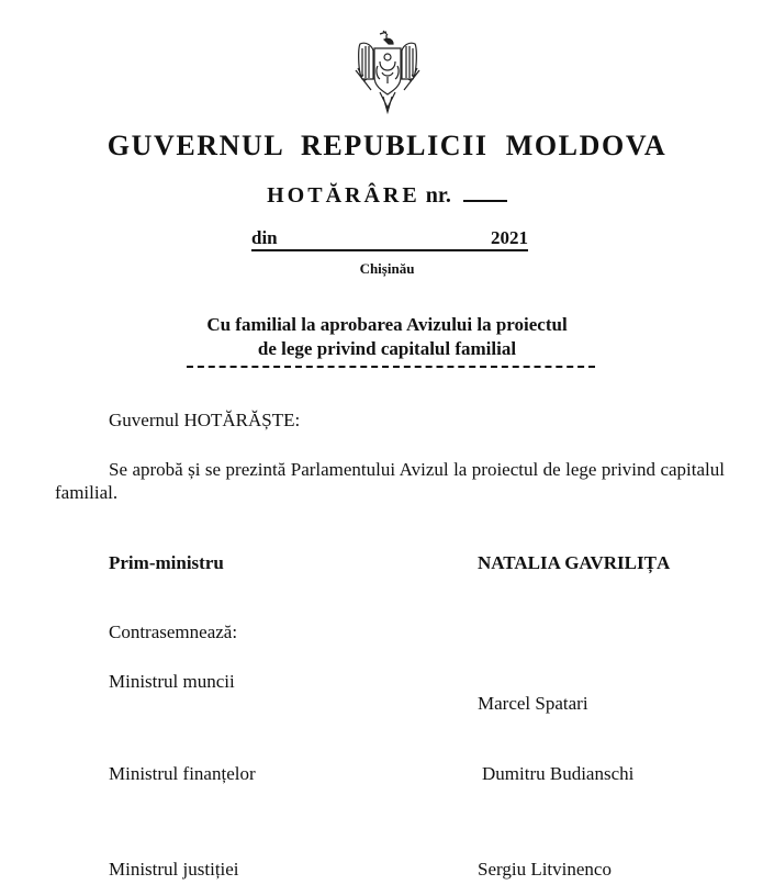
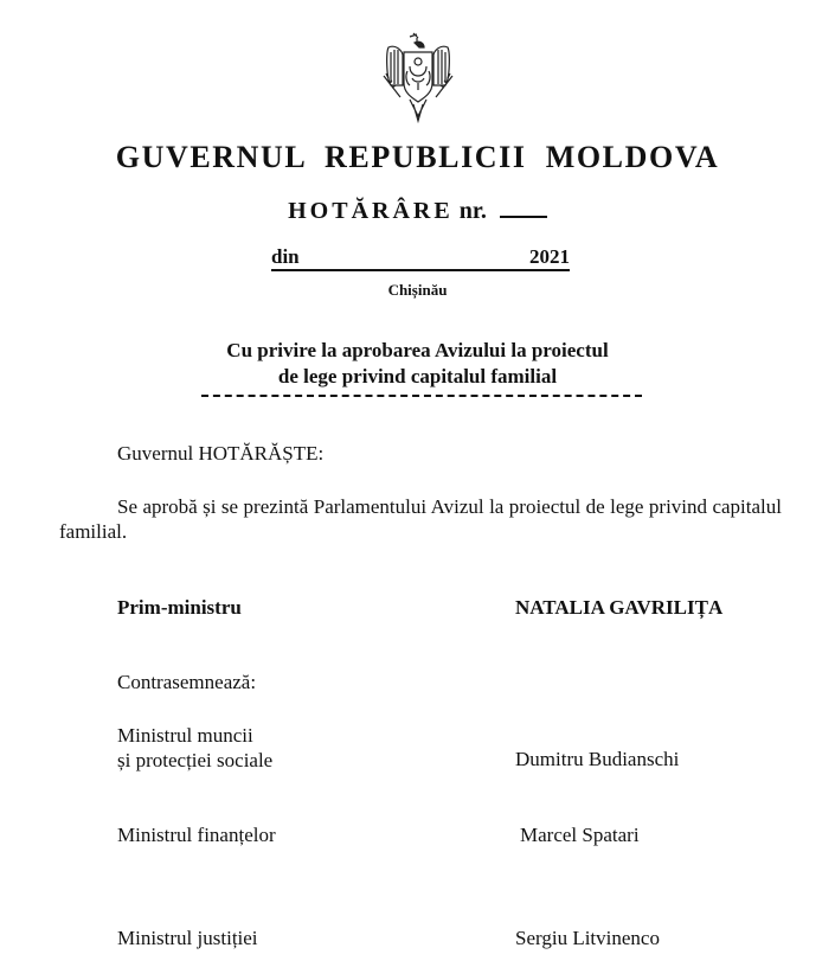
  GUVERNUL REPUBLICII MOLDOVA
  HOTĂRÂRE nr.
  din
  2021
  Chișinău
- Cu familial la aprobarea Avizului la proiectul
+ Cu privire la aprobarea Avizului la proiectul
  de lege privind capitalul familial
  Guvernul HOTĂRĂȘTE:
  Se aprobă și se prezintă Parlamentului Avizul la proiectul de lege privind capitalul familial.
  Prim-ministru
  NATALIA GAVRILIȚA
  Contrasemnează:
  Ministrul muncii
+ și protecției sociale
- Marcel Spatari
+ Dumitru Budianschi
  Ministrul finanțelor
- Dumitru Budianschi
+ Marcel Spatari
  Ministrul justiției
  Sergiu Litvinenco
